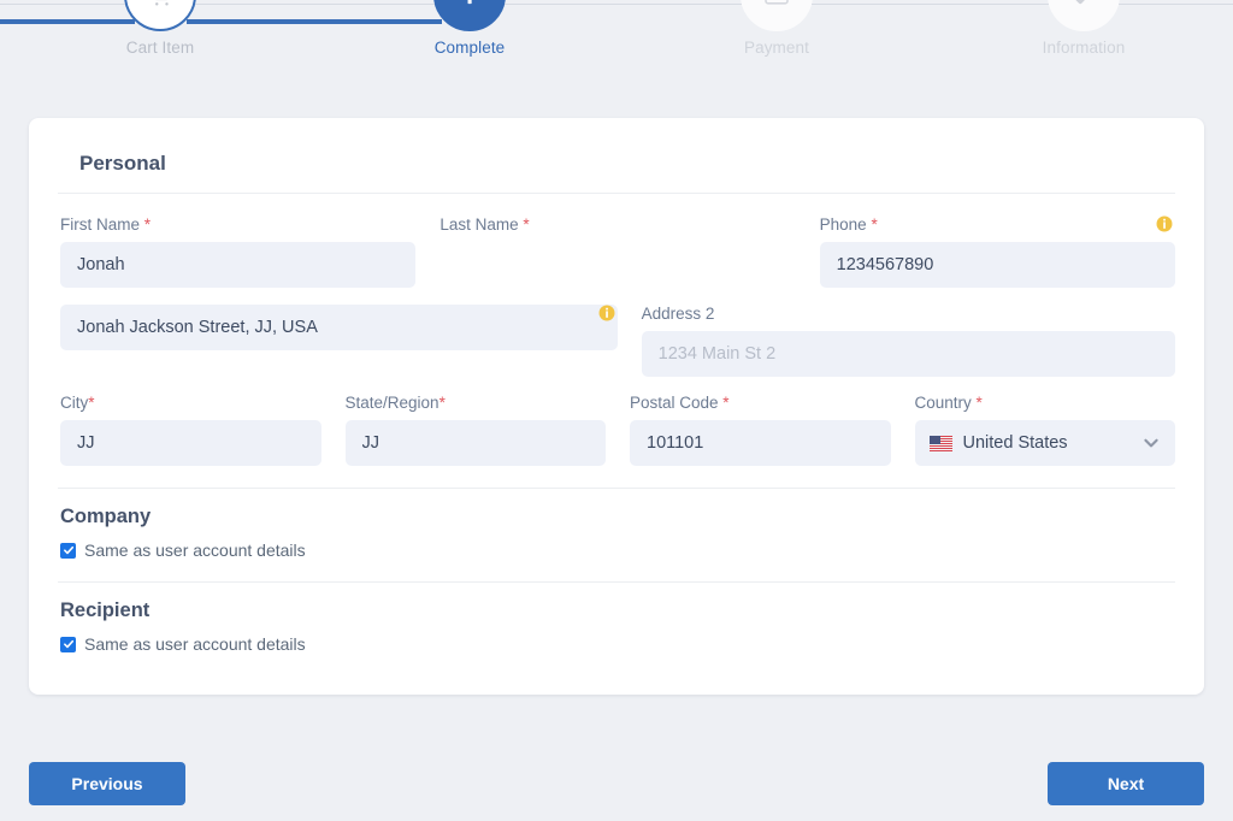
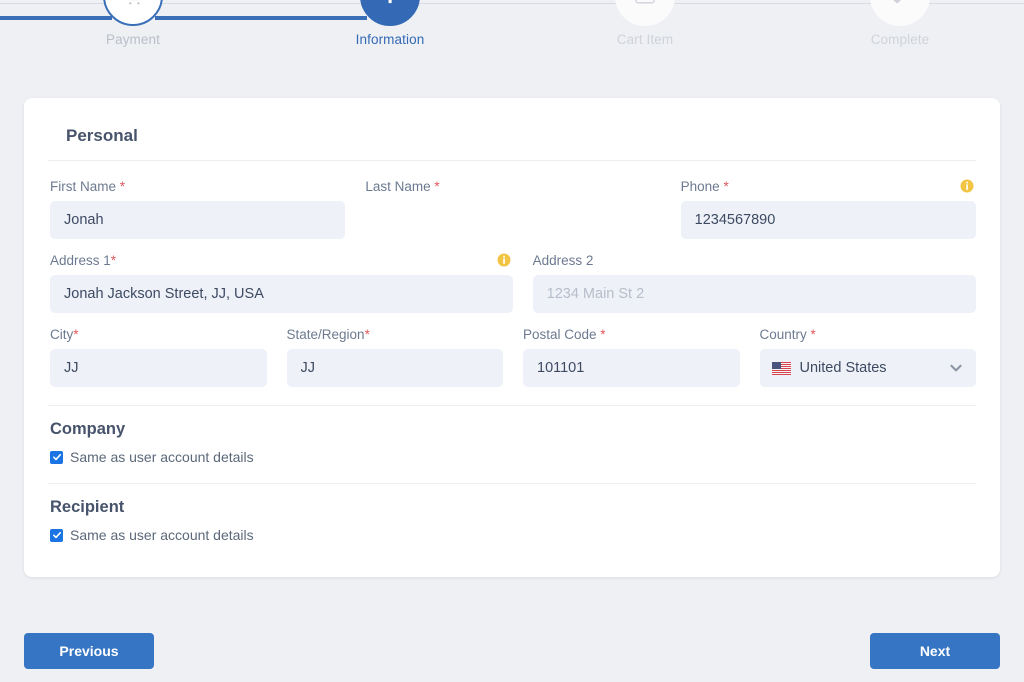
- Cart Item
+ Payment
- Complete
+ Information
- Payment
+ Cart Item
- Information
+ Complete
  Personal
  First Name *
  Jonah
  Last Name *
  Phone *
  1234567890
+ Address 1*
  Jonah Jackson Street, JJ, USA
  Address 2
  1234 Main St 2
  City*
  JJ
  State/Region*
  JJ
  Postal Code *
  101101
  Country *
  United States
  Company
  Same as user account details
  Recipient
  Same as user account details
  Previous
  Next
